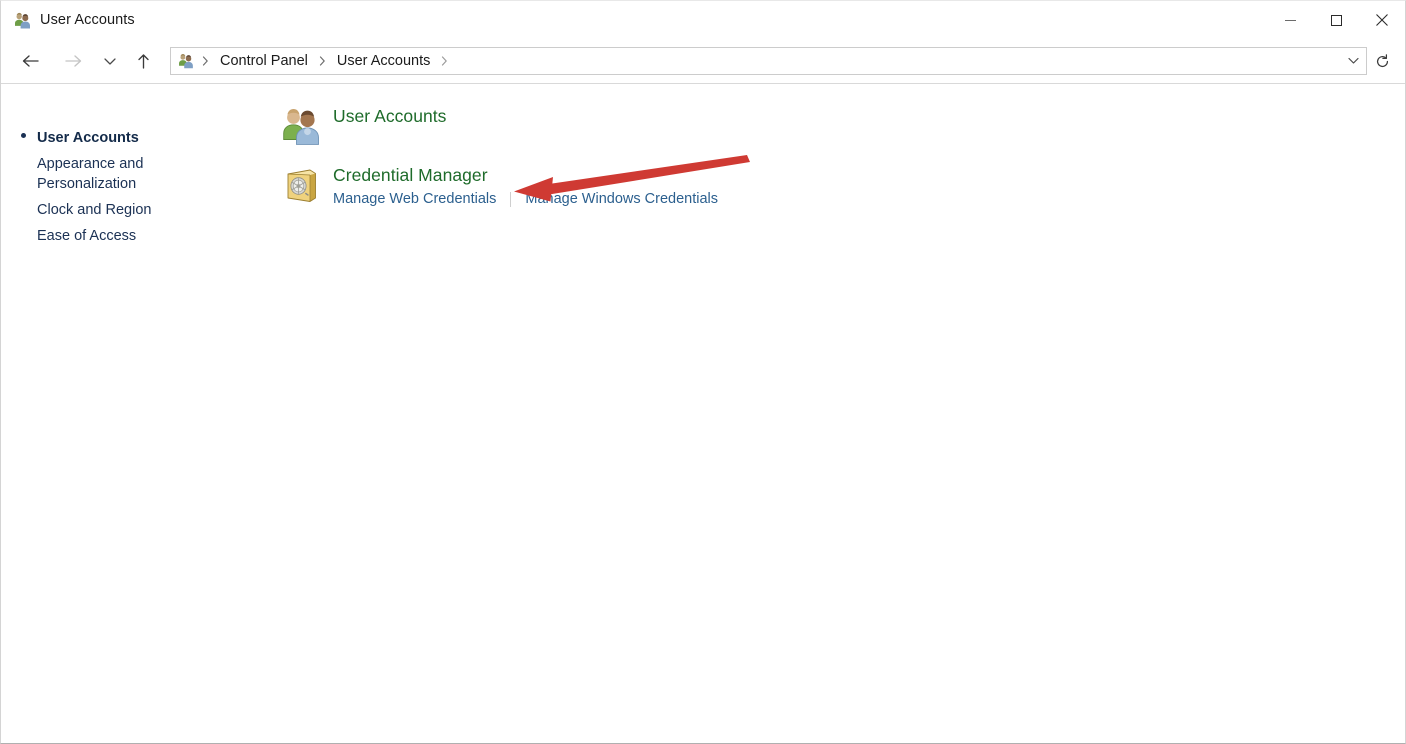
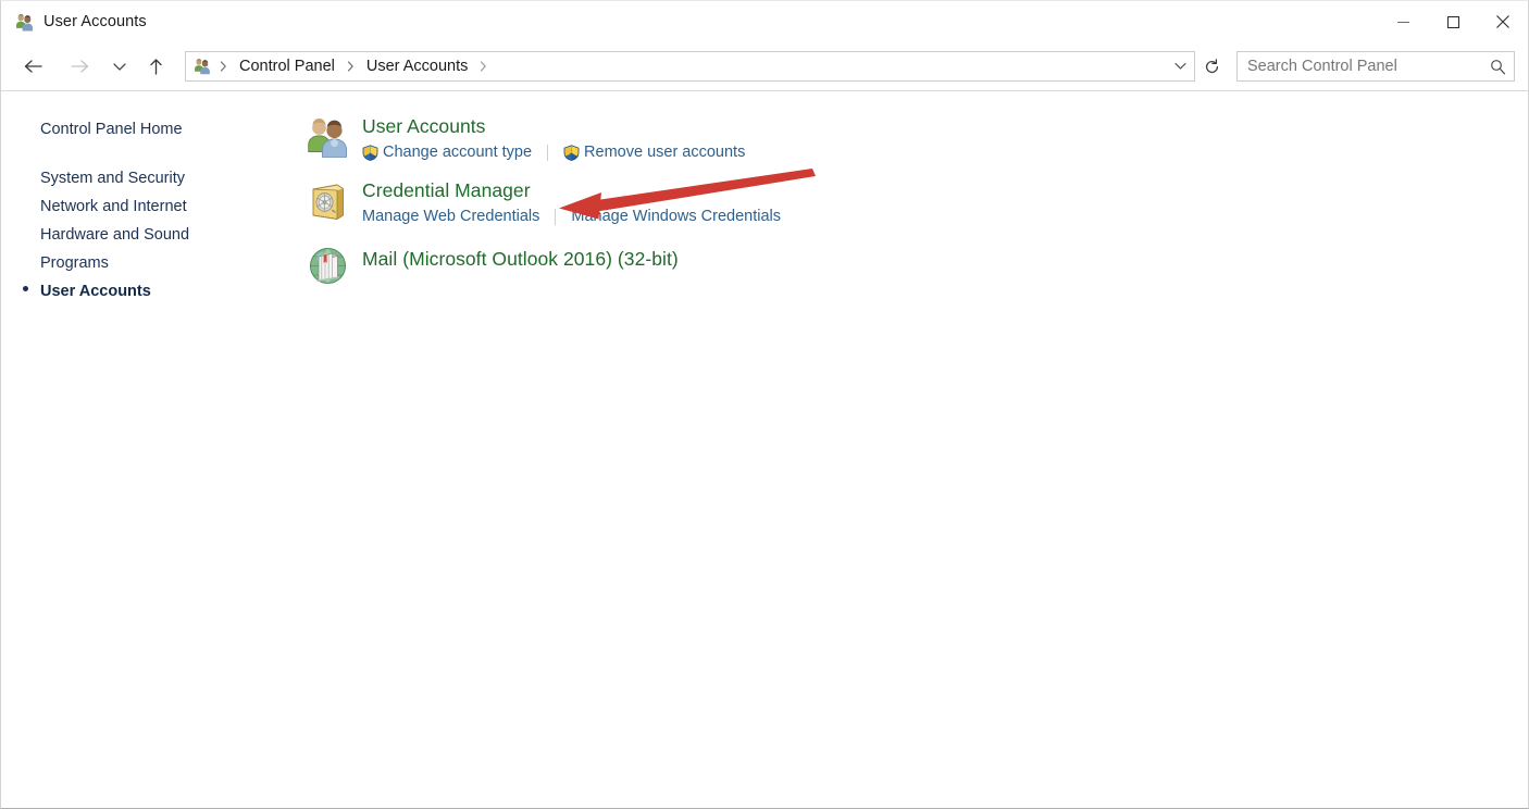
  User Accounts
  Control Panel
  User Accounts
+ Search Control Panel
+ Control Panel Home
+ System and Security
+ Network and Internet
+ Hardware and Sound
+ Programs
  User Accounts
- Appearance and Personalization
- Clock and Region
- Ease of Access
  User Accounts
+ Change account type
+ Remove user accounts
  Credential Manager
  Manage Web Credentials
  Mage Windows Credentials
+ Mail (Microsoft Outlook 2016) (32-bit)
